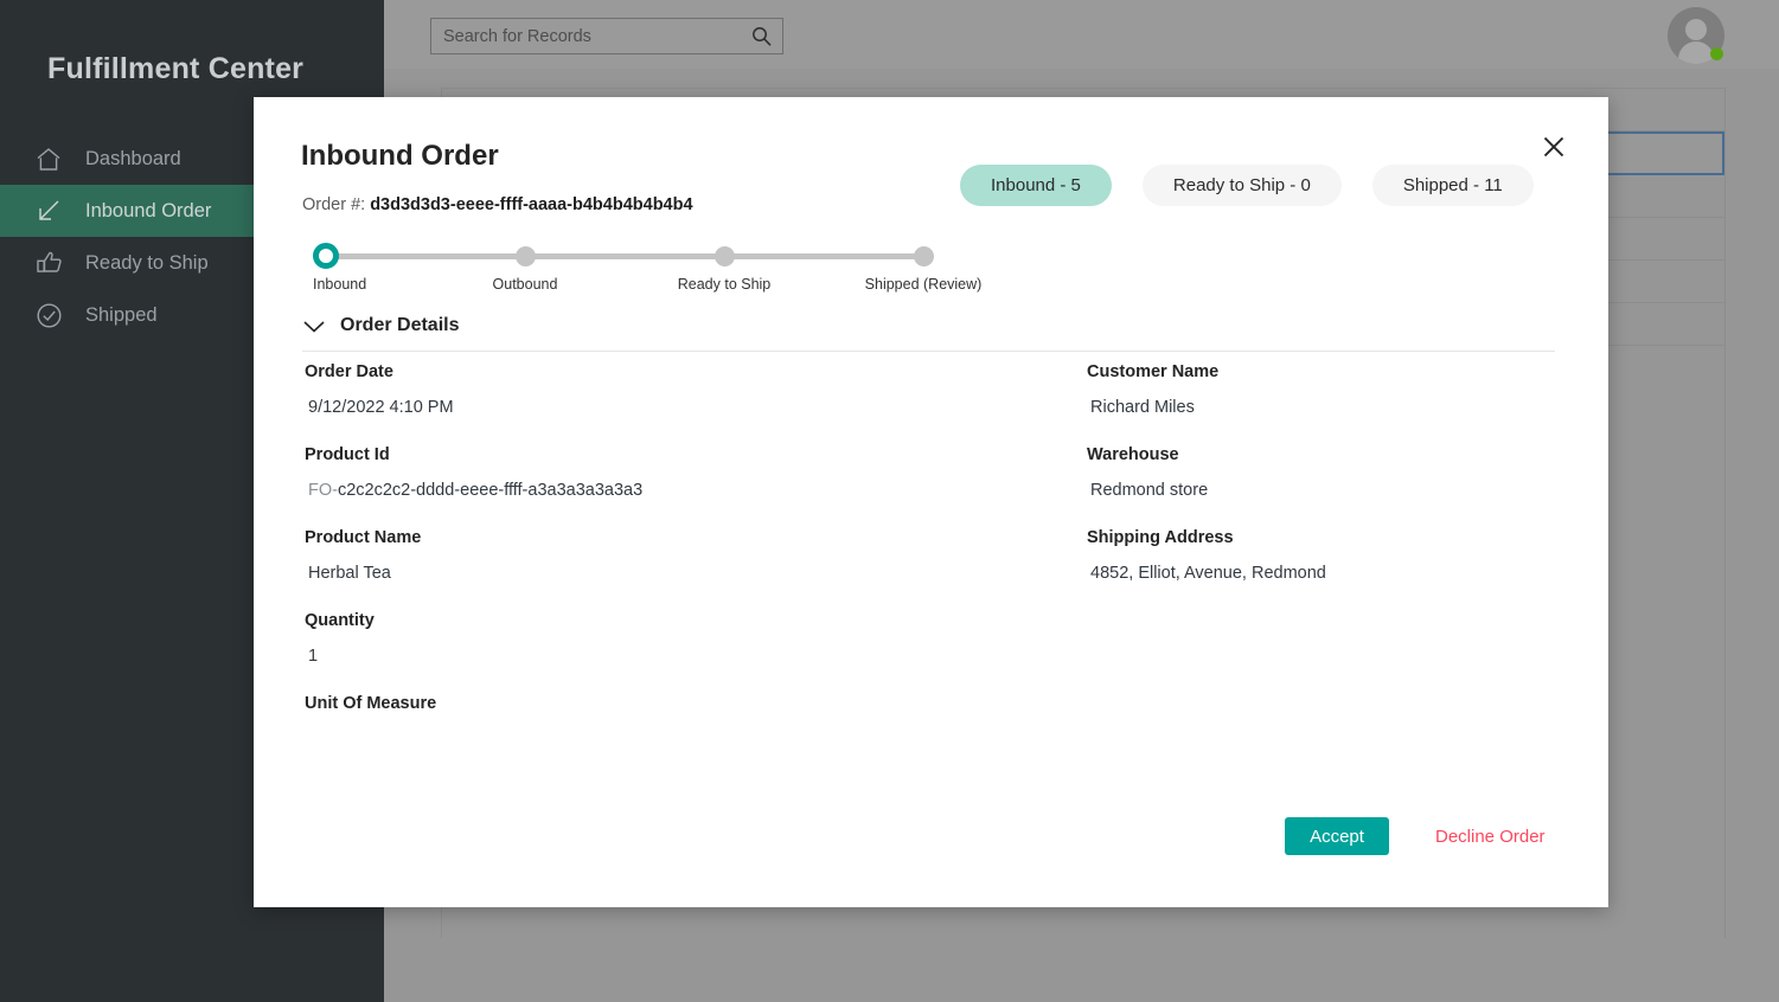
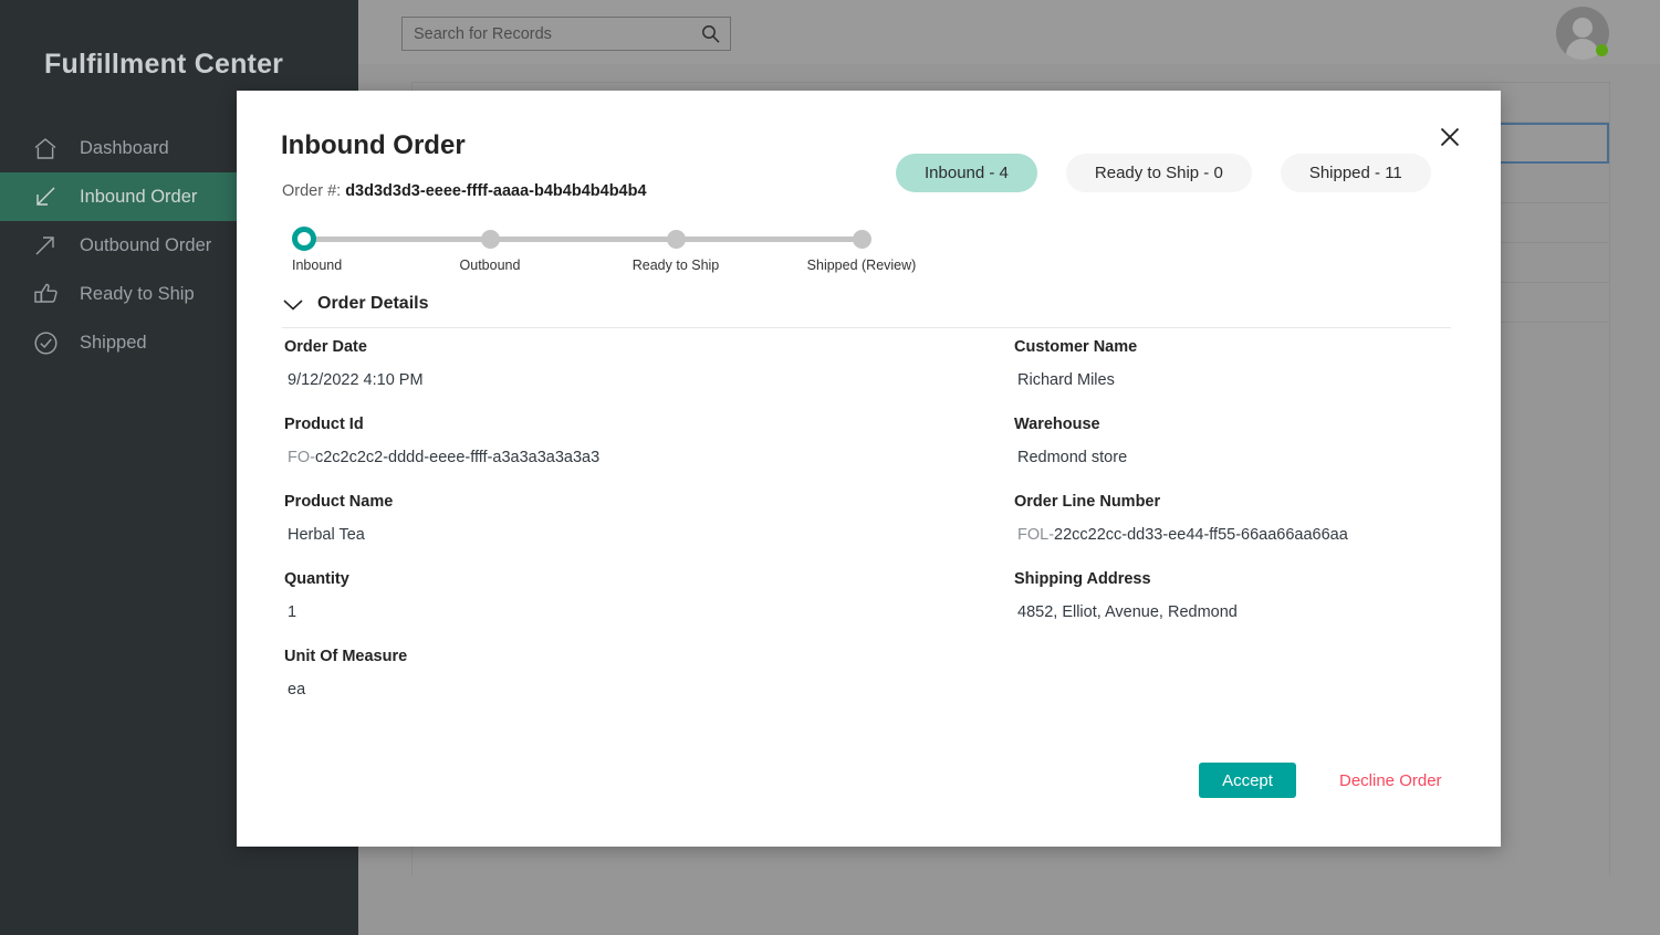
  Search for Records
  Fulfillment Center
  Dashboard
  Inbound Order
+ Outbound Order
  Ready to Ship
  Shipped
  Inbound Order
  Order #: d3d3d3d3-eeee-ffff-aaaa-b4b4b4b4b4b4
- Inbound - 5
+ Inbound - 4
  Ready to Ship - 0
  Shipped - 11
  Inbound
  Outbound
  Ready to Ship
  Shipped (Review)
  Order Details
  Order Date
  9/12/2022 4:10 PM
  Product Id
  FO-c2c2c2c2-dddd-eeee-ffff-a3a3a3a3a3a3
  Product Name
  Herbal Tea
  Quantity
  1
  Unit Of Measure
+ ea
  Customer Name
  Richard Miles
  Warehouse
  Redmond store
+ Order Line Number
+ FOL-22cc22cc-dd33-ee44-ff55-66aa66aa66aa
  Shipping Address
  4852, Elliot, Avenue, Redmond
  Accept
  Decline Order
